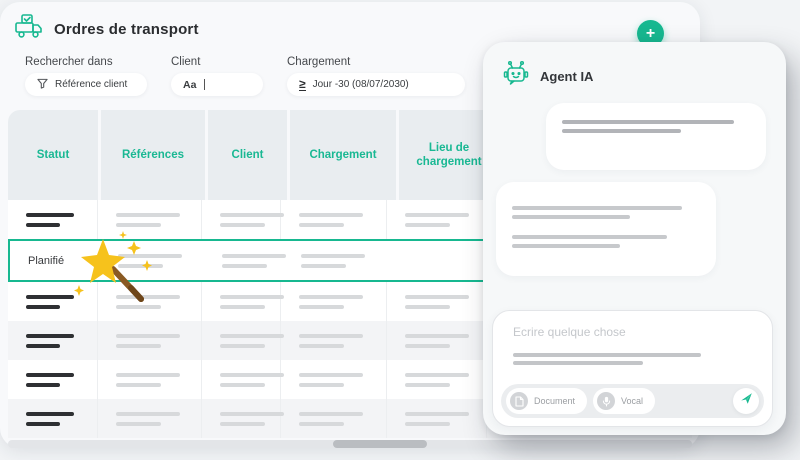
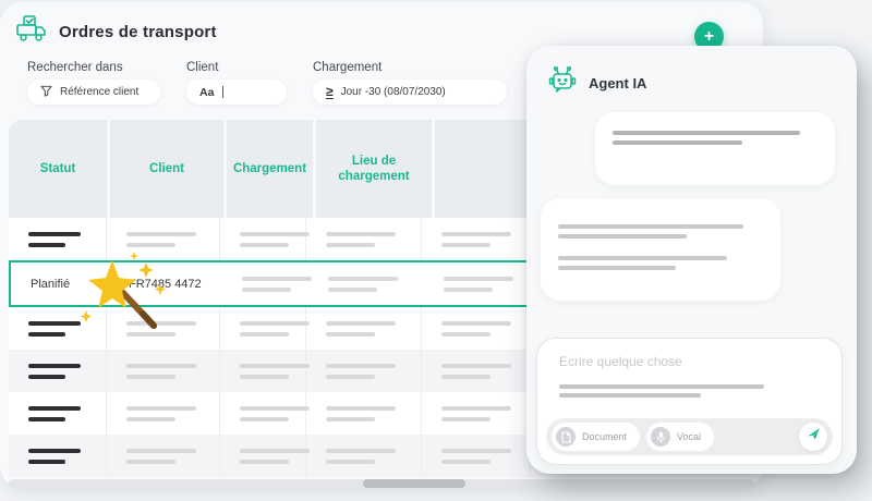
  Ordres de transport
  +
  Rechercher dans
  Référence client
  Client
  Aa
  Chargement
  ≥
  Jour -30 (08/07/2030)
  Statut
- Références
  Client
  Chargement
  Lieu de chargement
  Planifié
+ FR7485 4472
  Agent IA
  Ecrire quelque chose
  Document
  Vocal
